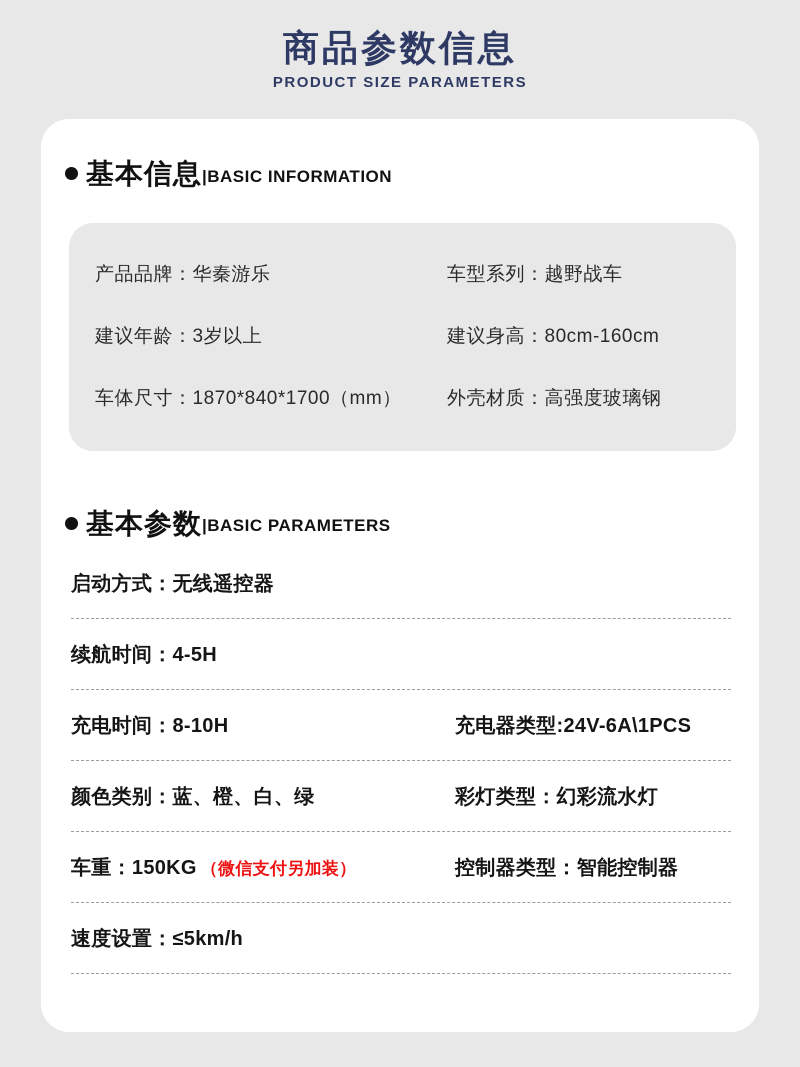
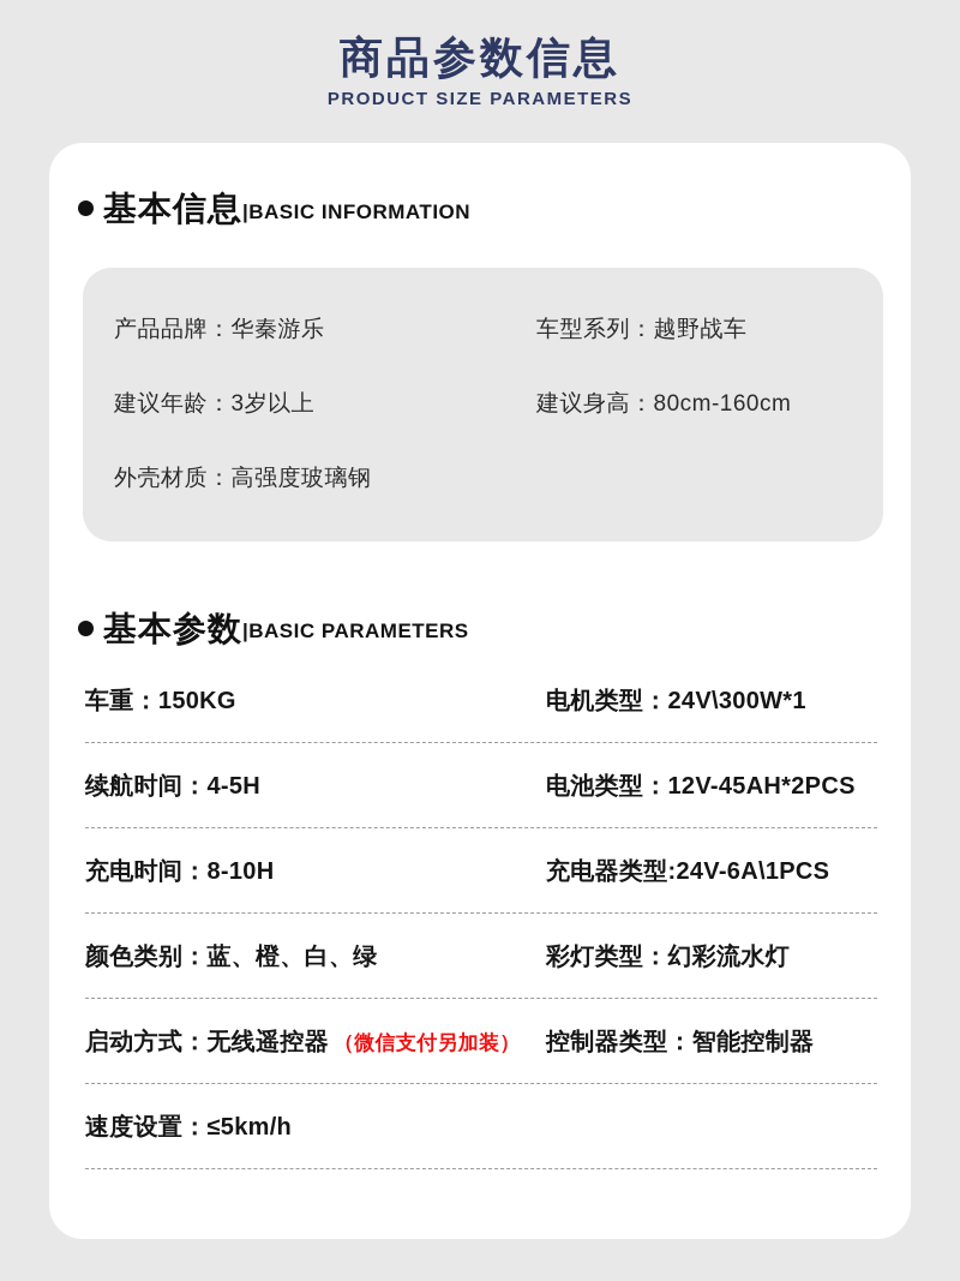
  商品参数信息
  PRODUCT SIZE PARAMETERS
  基本信息
  |BASIC INFORMATION
  产品品牌：华秦游乐
  车型系列：越野战车
  建议年龄：3岁以上
  建议身高：80cm-160cm
- 车体尺寸：1870*840*1700（mm）
  外壳材质：高强度玻璃钢
  基本参数
  |BASIC PARAMETERS
- 启动方式：无线遥控器
+ 车重：150KG
+ 电机类型：24V\300W*1
  续航时间：4-5H
+ 电池类型：12V-45AH*2PCS
  充电时间：8-10H
  充电器类型:24V-6A\1PCS
  颜色类别：蓝、橙、白、绿
  彩灯类型：幻彩流水灯
- 车重：150KG （微信支付另加装）
+ 启动方式：无线遥控器 （微信支付另加装）
  控制器类型：智能控制器
  速度设置：≤5km/h
